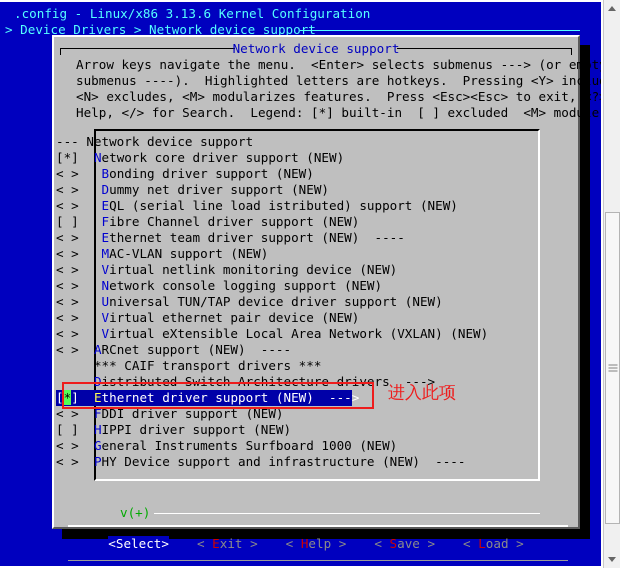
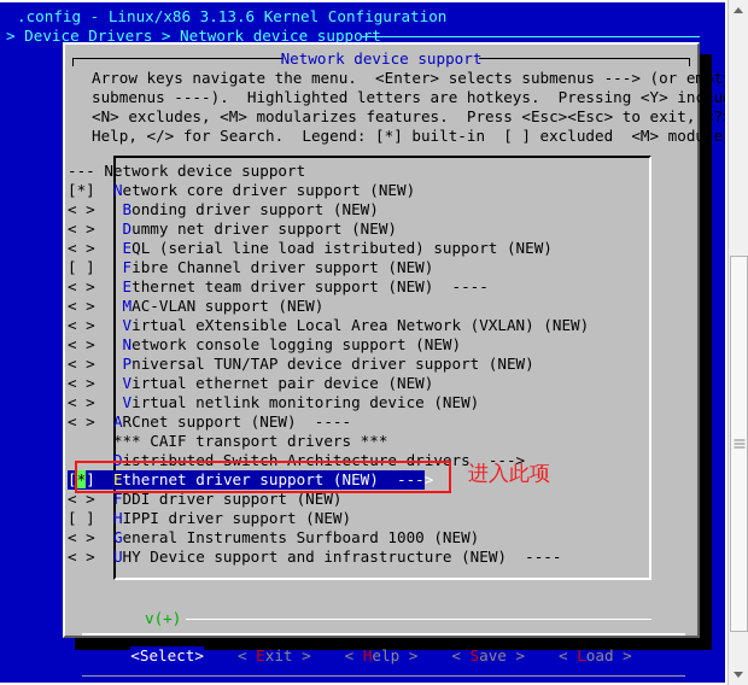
  .config - Linux/x86 3.13.6 Kernel Configuration
  > Device Drivers > Network device suppo
  Network device support
  Arrow keys navigate the menu. <Enter> selects submenus ---> (or empt
  submenus ----). Highlighted letters are hotkeys. Pressing <Y> inclu
  <N> excludes, <M> modularizes features. Press <Esc><Esc> to exit, <?
  Help, </> for Search. Legend: [*] built-in [ ] excluded <M> module
  v(+)
  <Select>
  < Exit >
  < Help >
  < Save >
  < Load >
  --- Network device support
  [*] Network core driver support (NEW)
  < > Bonding driver support (NEW)
  < > Dummy net driver support (NEW)
  < > EQL (serial line load istributed) support (NEW)
  [ ] Fibre Channel driver support (NEW)
  < > Ethernet team driver support (NEW) ----
  < > MAC-VLAN support (NEW)
- < > Virtual netlink monitoring device (NEW)
+ < > Virtual eXtensible Local Area Network (VXLAN) (NEW)
  < > Network console logging support (NEW)
- < > Universal TUN/TAP device driver support (NEW)
+ < > Pniversal TUN/TAP device driver support (NEW)
  < > Virtual ethernet pair device (NEW)
- < > Virtual eXtensible Local Area Network (VXLAN) (NEW)
+ < > Virtual netlink monitoring device (NEW)
  < > ARCnet support (NEW) ----
  *** CAIF transport drivers ***
  Distributed Switch Architecture drivers --->
  [*] Ethernet driver support (NEW) --->
  < > FDDI driver support (NEW)
  [ ] HIPPI driver support (NEW)
  < > General Instruments Surfboard 1000 (NEW)
- < > PHY Device support and infrastructure (NEW) ----
+ < > UHY Device support and infrastructure (NEW) ----
  进入此项
